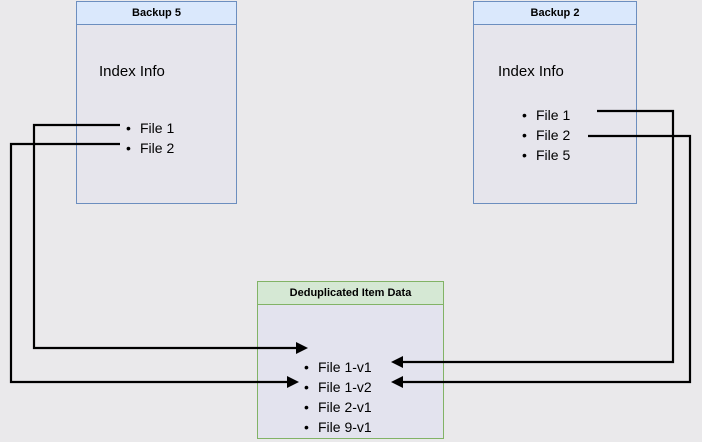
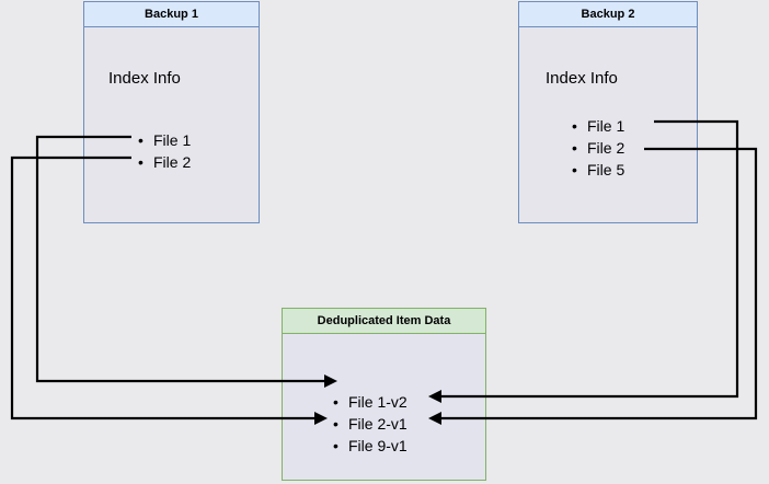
- Backup 5
+ Backup 1
  Index Info
  File 1
  File 2
  Backup 2
  Index Info
  File 1
  File 2
  File 5
  Deduplicated Item Data
- File 1-v1
  File 1-v2
  File 2-v1
  File 9-v1
